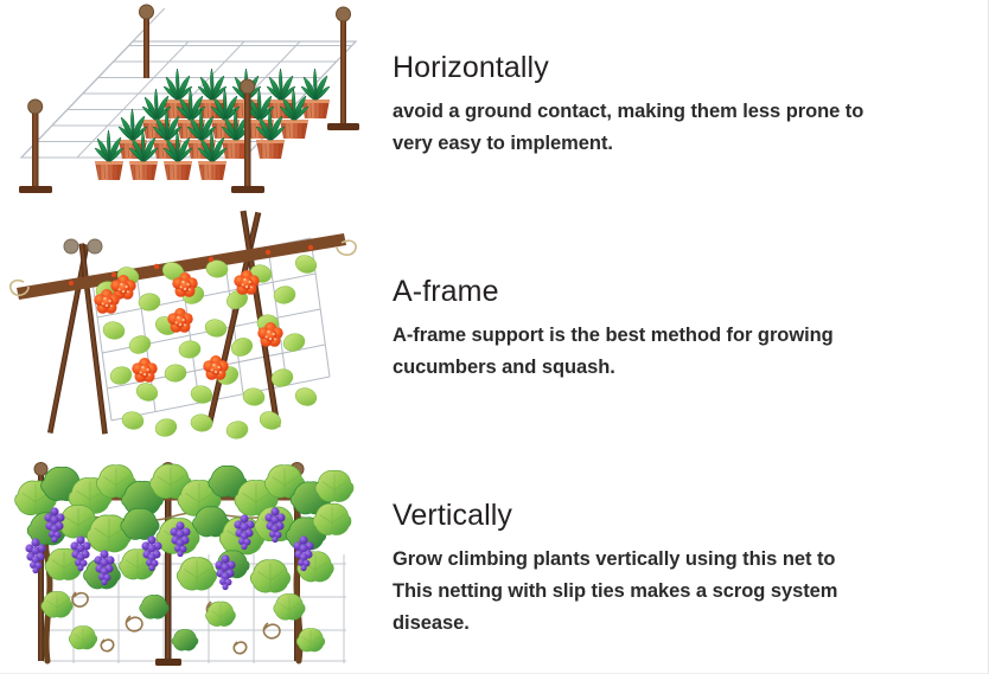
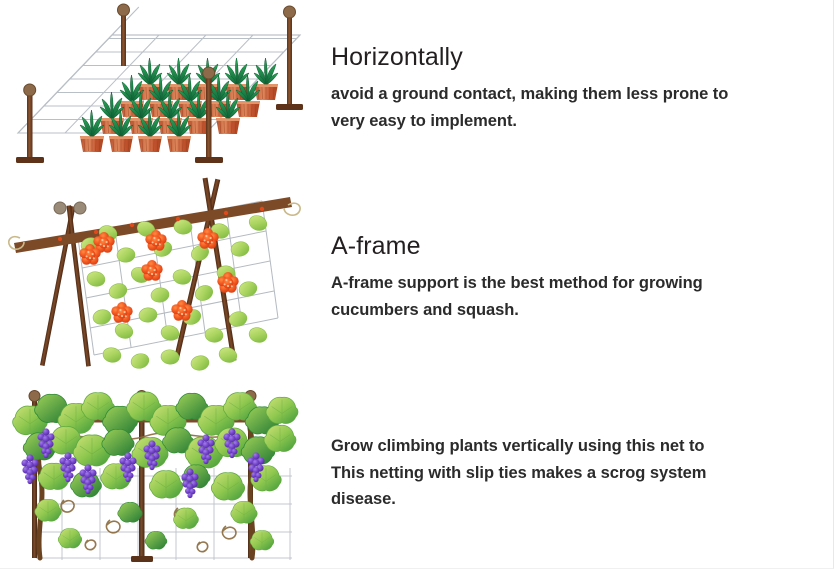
  Horizontally
  avoid a ground contact, making them less prone to
  very easy to implement.
  A-frame
  A-frame support is the best method for growing
  cucumbers and squash.
- Vertically
  Grow climbing plants vertically using this net to
  This netting with slip ties makes a scrog system
  disease.
